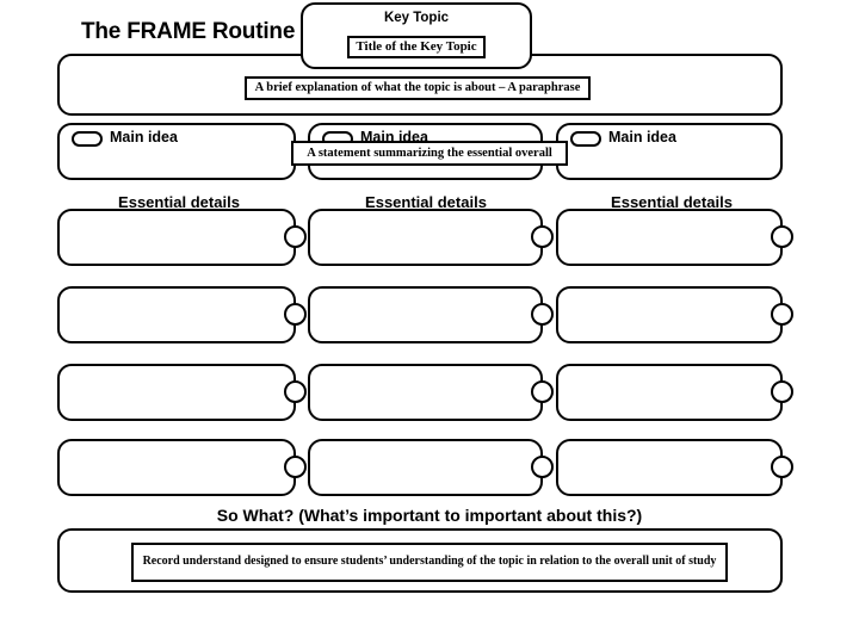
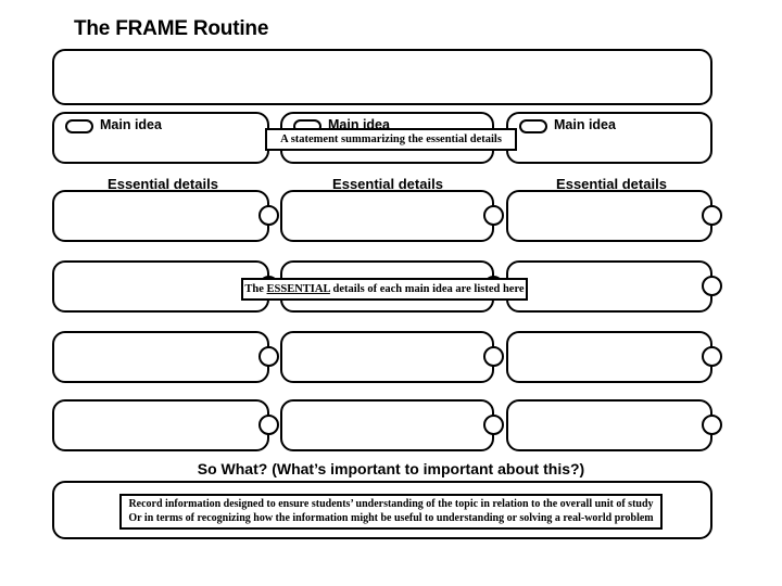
  The FRAME Routine
- Key Topic
- Title of the Key Topic
- A brief explanation of what the topic is about – A paraphrase
  Main idea
  Main idea
  Main idea
- A statement summarizing the essential overall
+ A statement summarizing the essential details
  Essential details
  Essential details
  Essential details
+ The ESSENTIAL details of each main idea are listed here
  So What? (What’s important to important about this?)
- Record understand designed to ensure students’ understanding of the topic in relation to the overall unit of study
+ Record information designed to ensure students’ understanding of the topic in relation to the overall unit of study
+ Or in terms of recognizing how the information might be useful to understanding or solving a real-world problem
